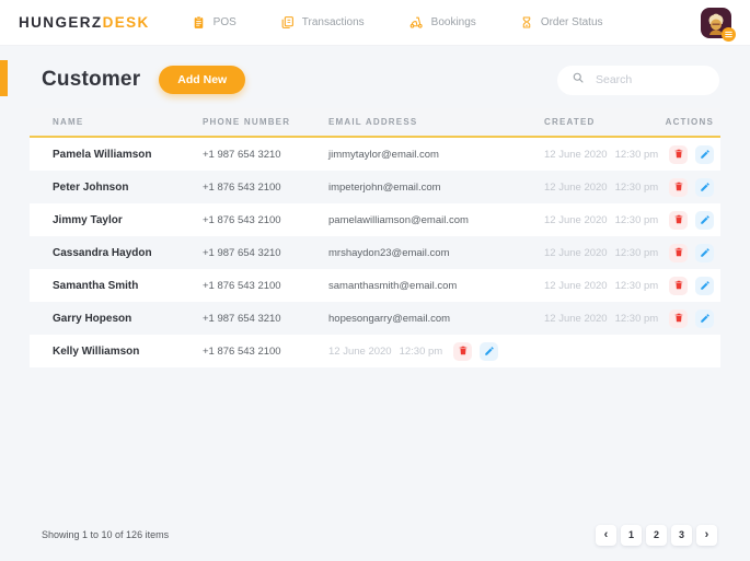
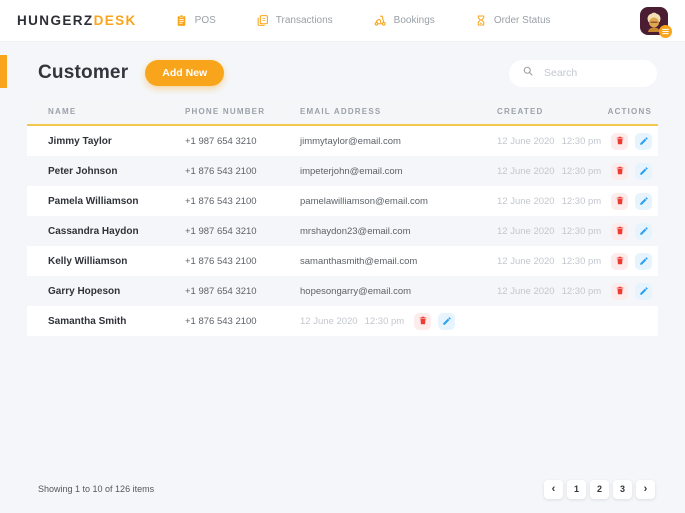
  HUNGERZDESK
  POS
  Transactions
  Bookings
  Order Status
  Customer
  Add New
  Search
  NAME
  PHONE NUMBER
  EMAIL ADDRESS
  CREATED
  ACTIONS
- Pamela Williamson
+ Jimmy Taylor
  +1 987 654 3210
  jimmytaylor@email.com
  12 June 2020 12:30 pm
  Peter Johnson
  +1 876 543 2100
  impeterjohn@email.com
  12 June 2020 12:30 pm
- Jimmy Taylor
+ Pamela Williamson
  +1 876 543 2100
  pamelawilliamson@email.com
  12 June 2020 12:30 pm
  Cassandra Haydon
  +1 987 654 3210
  mrshaydon23@email.com
  12 June 2020 12:30 pm
- Samantha Smith
+ Kelly Williamson
  +1 876 543 2100
  samanthasmith@email.com
  12 June 2020 12:30 pm
  Garry Hopeson
  +1 987 654 3210
  hopesongarry@email.com
  12 June 2020 12:30 pm
- Kelly Williamson
+ Samantha Smith
  +1 876 543 2100
  12 June 2020 12:30 pm
  Showing 1 to 10 of 126 items
  ‹
  1
  2
  3
  ›
